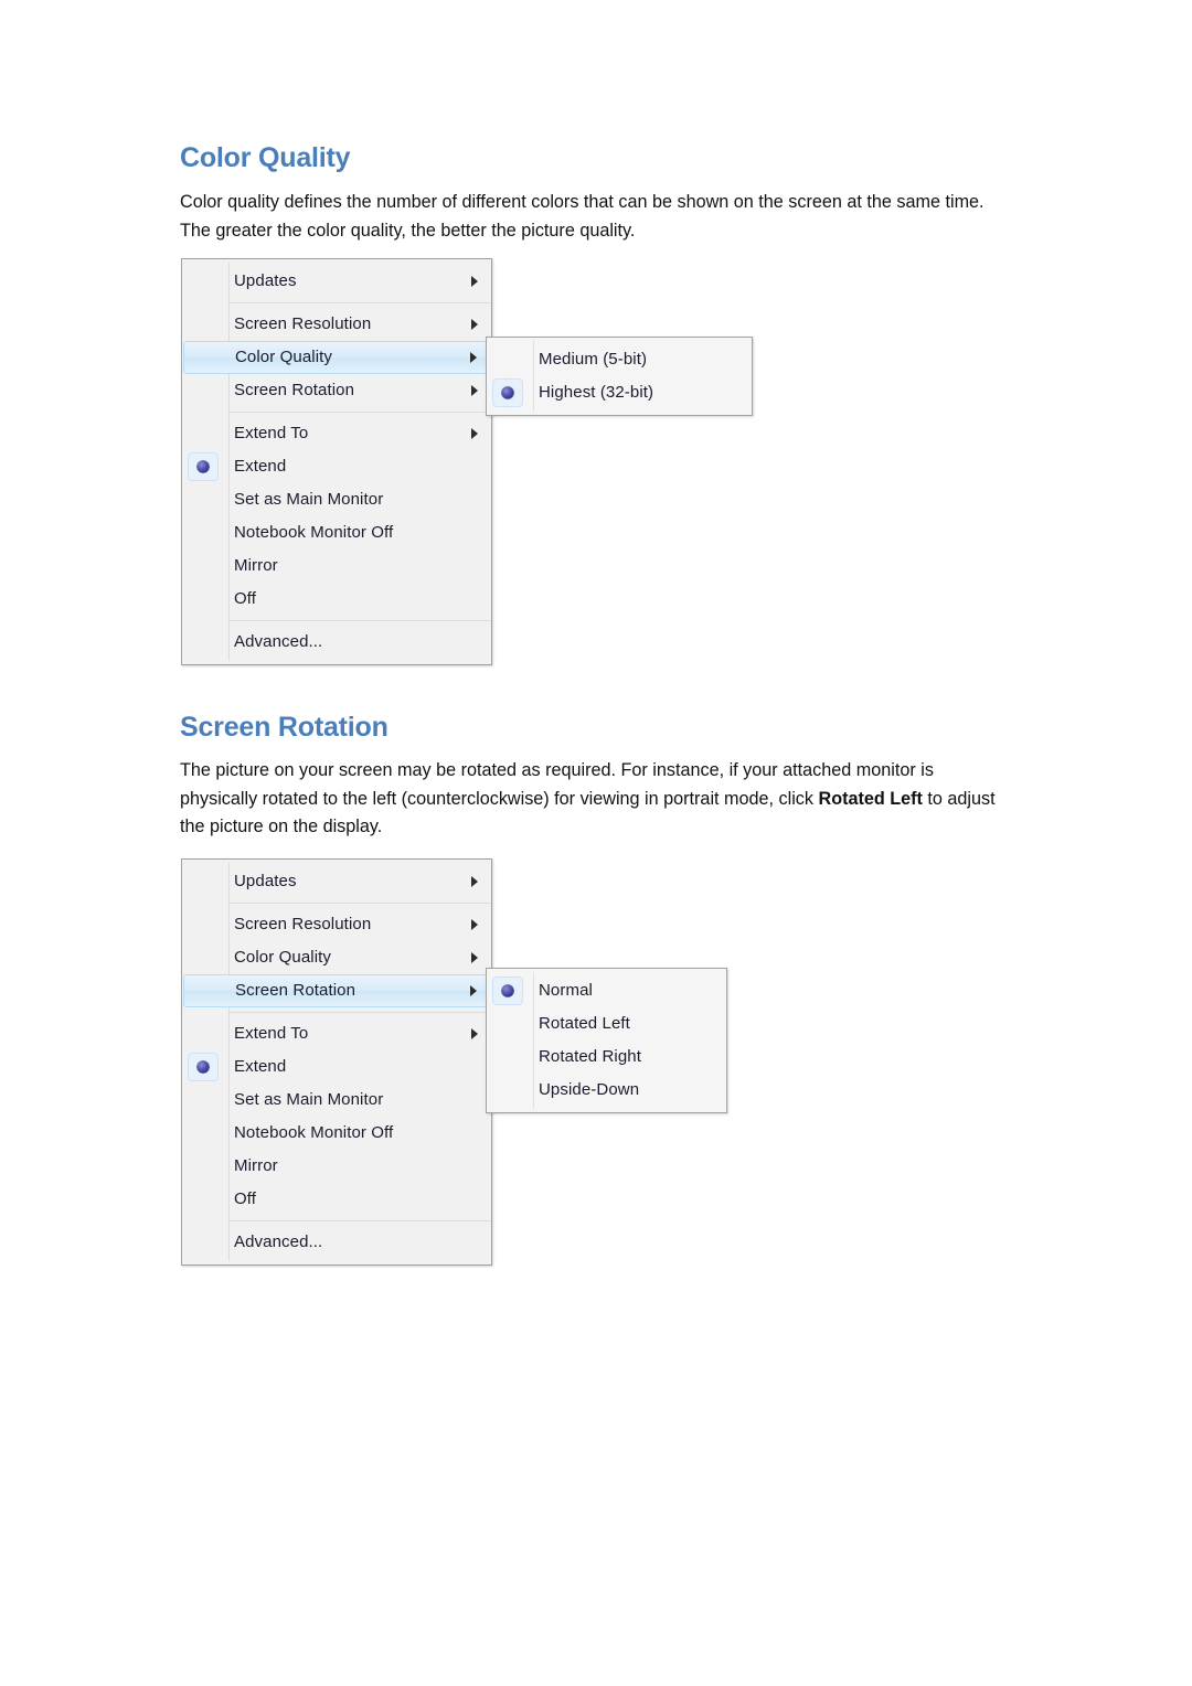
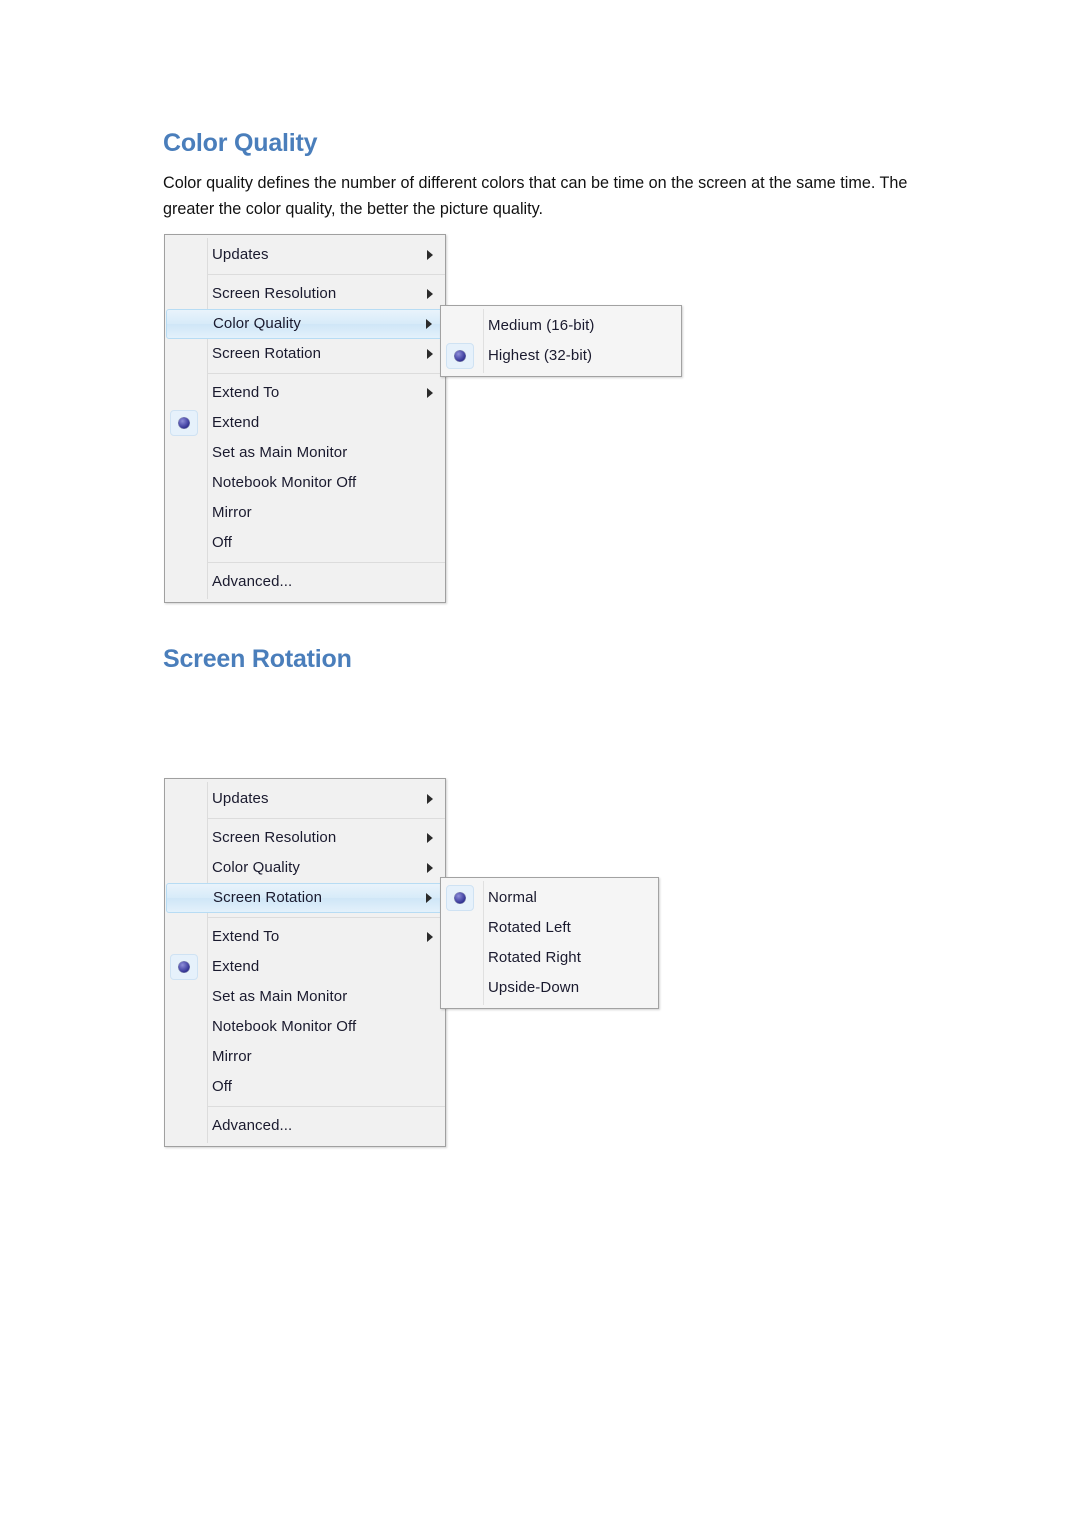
  Color Quality
- Color quality defines the number of different colors that can be shown on the screen at the same time. The greater the color quality, the better the picture quality.
+ Color quality defines the number of different colors that can be time on the screen at the same time. The greater the color quality, the better the picture quality.
  Updates
  Screen Resolution
  Color Quality
  Screen Rotation
  Extend To
  Extend
  Set as Main Monitor
  Notebook Monitor Off
  Mirror
  Off
  Advanced...
- Medium (5-bit)
+ Medium (16-bit)
  Highest (32-bit)
  Screen Rotation
- The picture on your screen may be rotated as required. For instance, if your attached monitor is physically rotated to the left (counterclockwise) for viewing in portrait mode, click Rotated Left to adjust the picture on the display.
  Updates
  Screen Resolution
  Color Quality
  Screen Rotation
  Extend To
  Extend
  Set as Main Monitor
  Notebook Monitor Off
  Mirror
  Off
  Advanced...
  Normal
  Rotated Left
  Rotated Right
  Upside-Down
